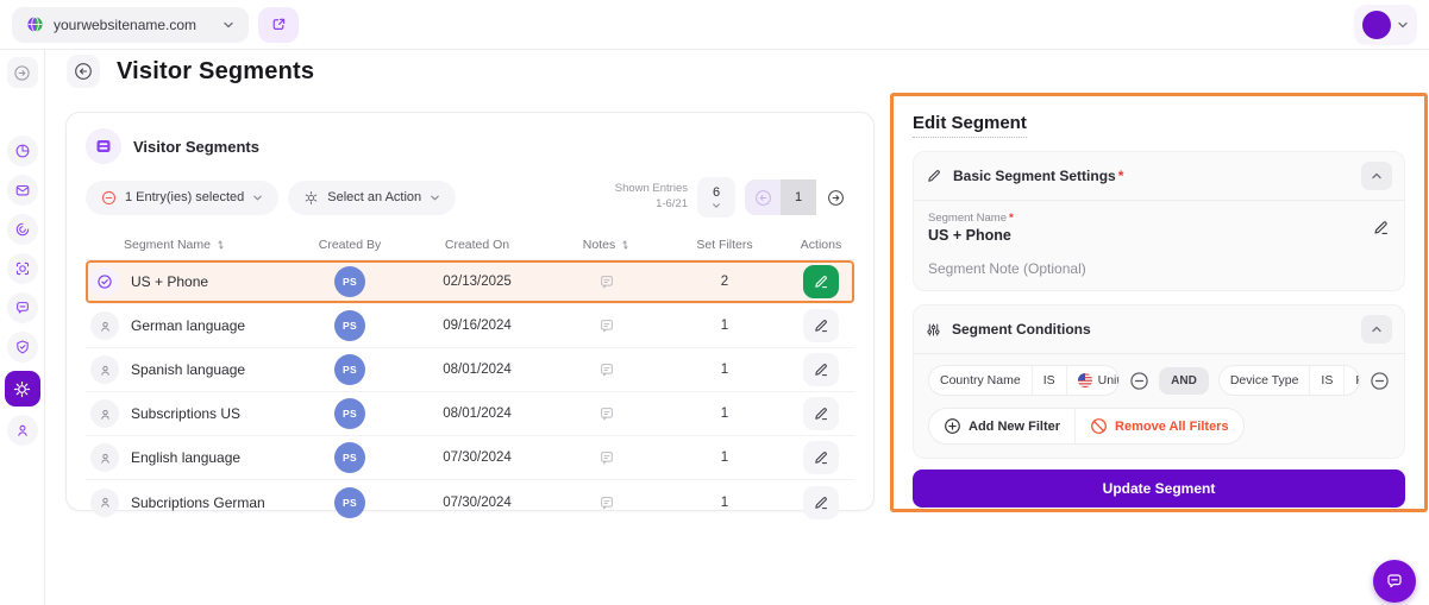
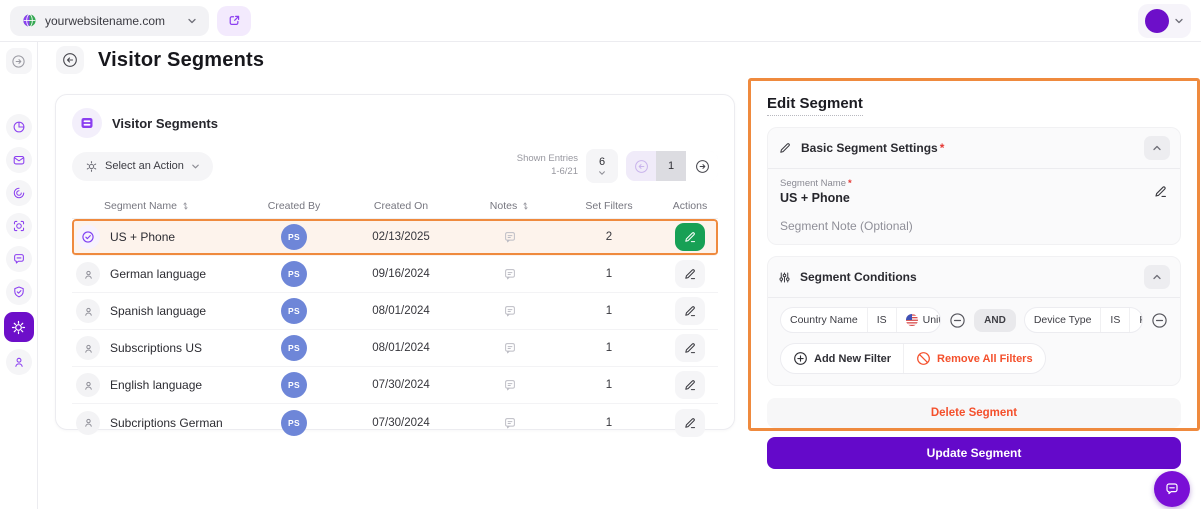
  yourwebsitename.com
  Visitor Segments
  Visitor Segments
- 1 Entry(ies) selected
  Select an Action
  Shown Entries
  1-6/21
  6
  1
  Segment Name
  Created By
  Created On
  Notes
  Set Filters
  Actions
  US + Phone
  PS
  02/13/2025
  2
  German language
  PS
  09/16/2024
  1
  Spanish language
  PS
  08/01/2024
  1
  Subscriptions US
  PS
  08/01/2024
  1
  English language
  PS
  07/30/2024
  1
  Subcriptions German
  PS
  07/30/2024
  1
  Edit Segment
  Basic Segment Settings *
  Segment Name *
  US + Phone
  Segment Note (Optional)
  Segment Conditions
  Country Name
  IS
  AND
  Device Type
  IS
  Add New Filter
  Remove All Filters
+ Delete Segment
  Update Segment
